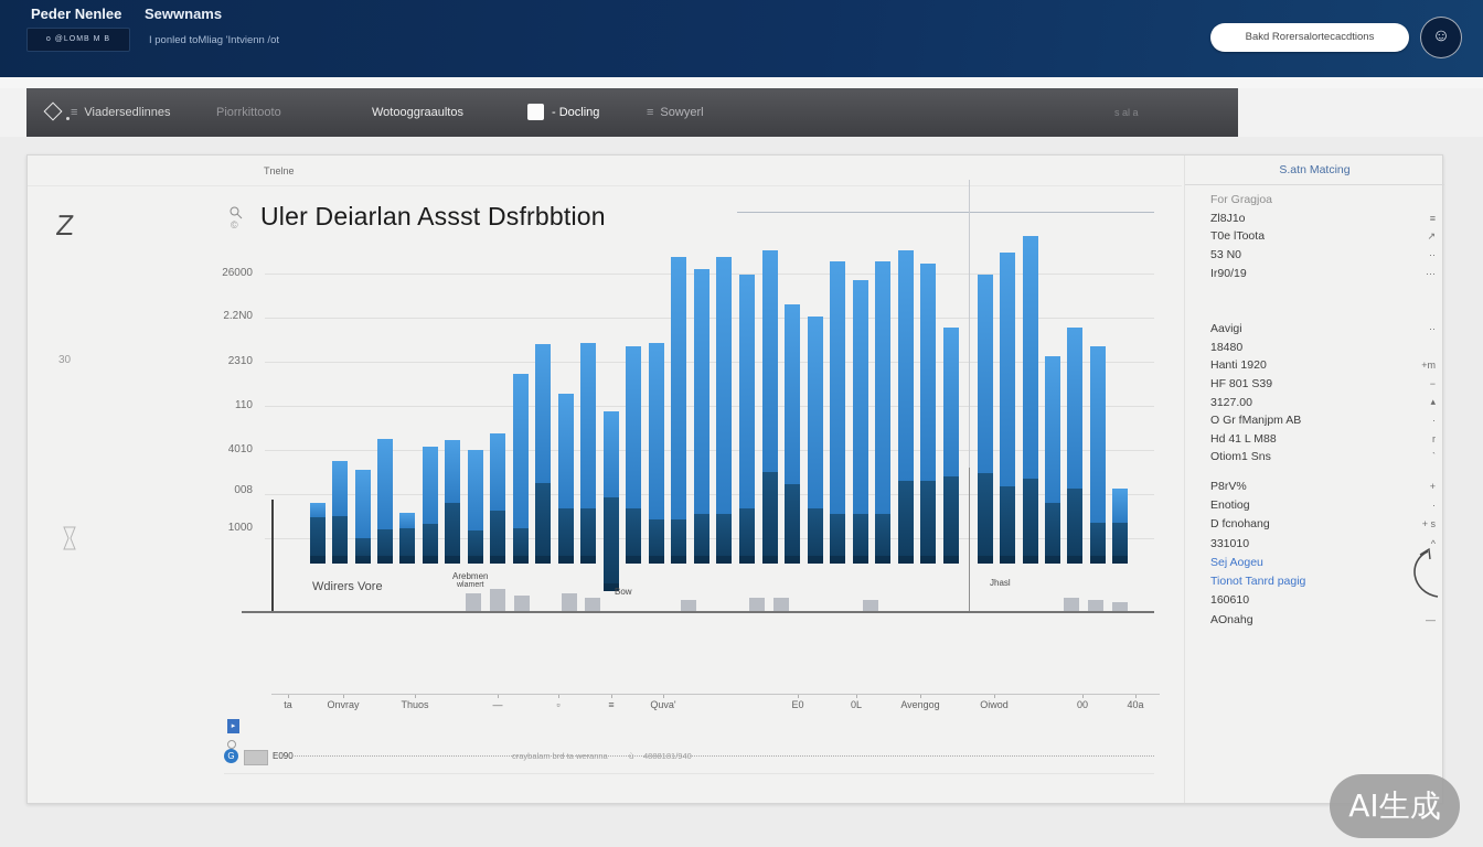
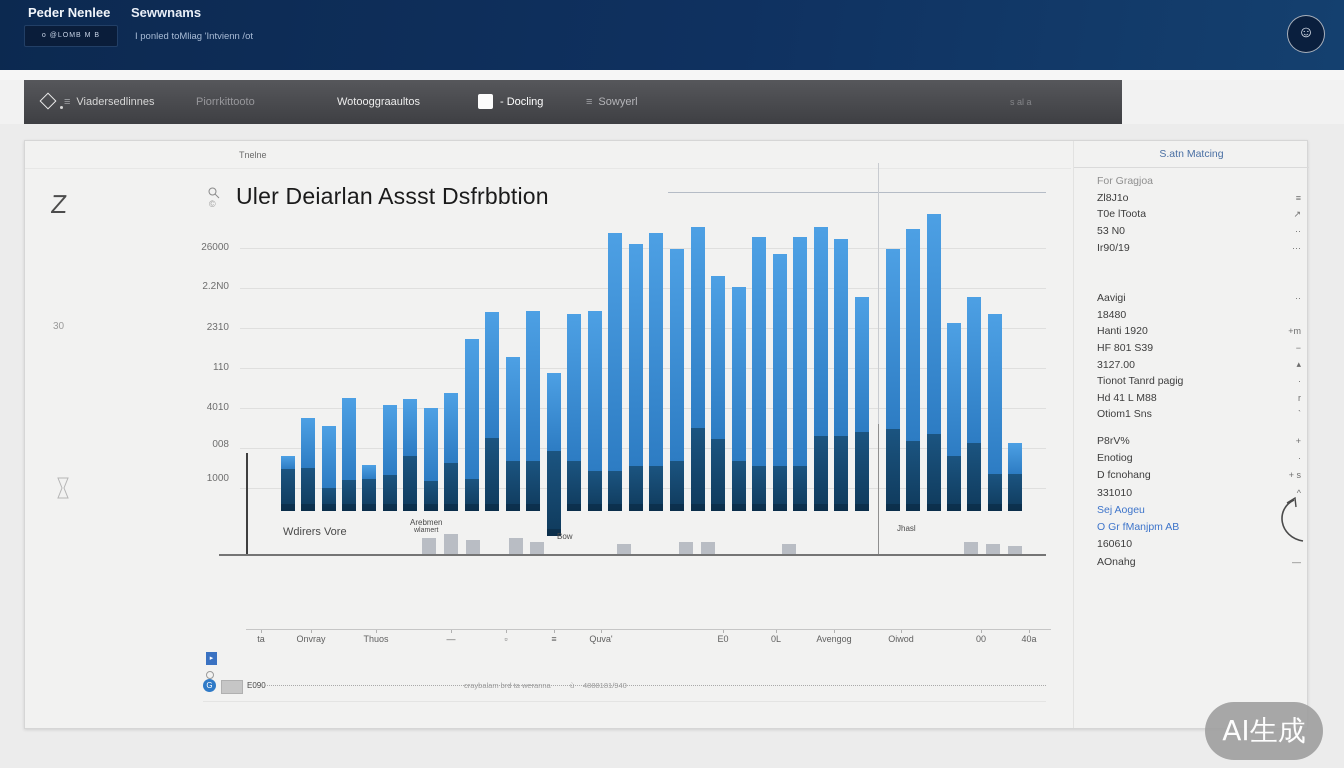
  Peder Nenlee
  Sewwnams
  I ponled toMliag 'Intvienn /ot
- Bakd Rorersalortecacdtions
  ☺
  ≡ Viadersedlinnes
  Piorrkittooto
  Wotooggraaultos
  - Docling
  ≡ Sowyerl
  s al a
  Tnelne
  30
  ©
  Uler Deiarlan Assst Dsfrbbtion
  26000
  2.2N0
  2310
  110
  4010
  008
  1000
  ta
  Onvray
  Thuos
  —
  ▫
  ≡
  Quva'
  E0
  0L
  Avengog
  Oiwod
  00
  40a
  Wdirers Vore
  Arebmen
  Bow
  Jhasl
  G
  E090
  craybalam brd ta weranna
  ù
  4888181/940
  S.atn Matcing
  For Gragjoa
  Zl8J1o
  ≡
  T0e lToota
  ↗
  53 N0
  ··
  Ir90/19
  ···
  Aavigi
  ··
  18480
  Hanti 1920
  +m
  HF 801 S39
  −
  3127.00
  ▴
- O Gr fManjpm AB
+ Tionot Tanrd pagig
  ·
  Hd 41 L M88
  r
  Otiom1 Sns
  `
  P8rV%
  +
  Enotiog
  ·
  D fcnohang
  + s
  331010
  ^
  Sej Aogeu
- Tionot Tanrd pagig
+ O Gr fManjpm AB
  160610
  AOnahg
  —
  AI生成
